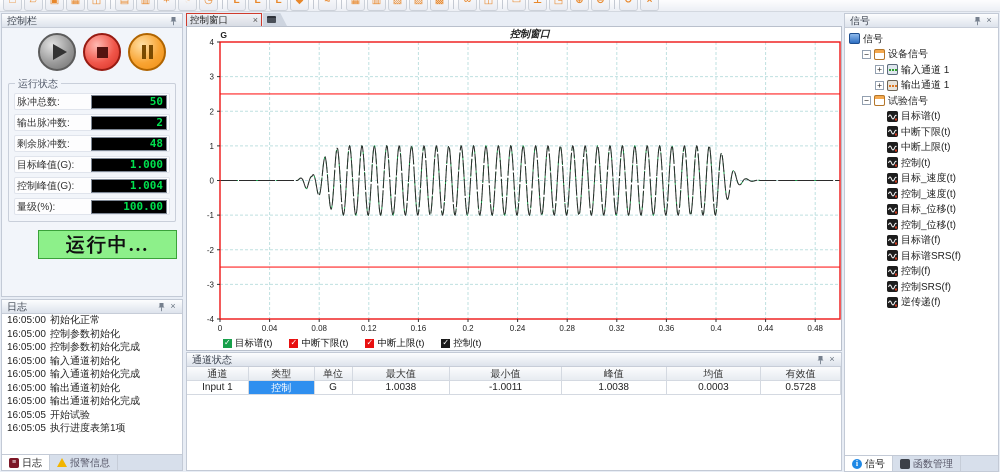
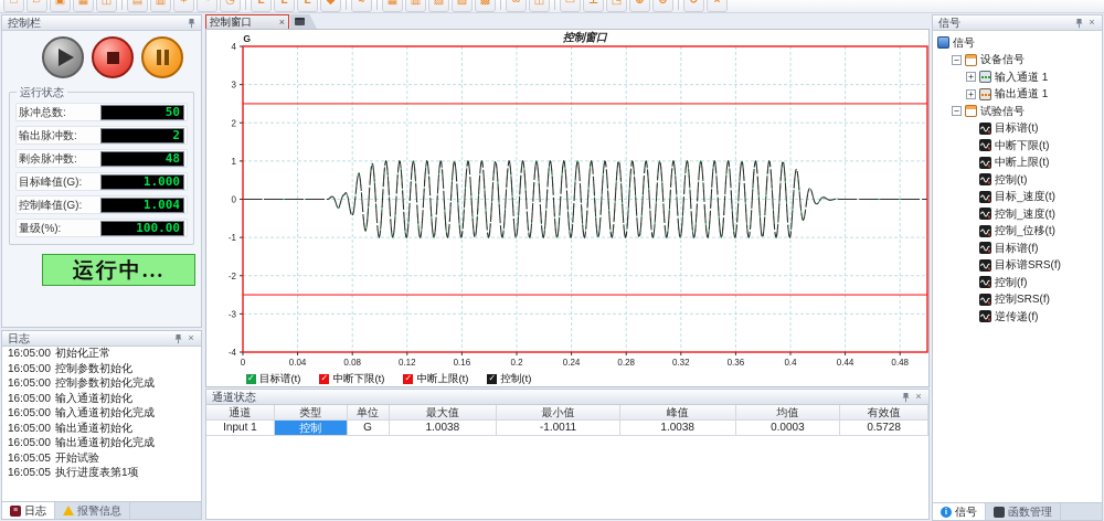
  □
  ▱
  ▣
  ▦
  ◫
  ▤
  ▥
  ✶
  ◔
  ◷
  L
  L
  L
  ◆
  ≈
  ▦
  ▥
  ▧
  ▨
  ▩
  ∞
  ◫
  ▭
  ⊥
  ◳
  ⊕
  ⊖
  ↺
  ×
  控制栏
  运行状态
  脉冲总数:
  50
  输出脉冲数:
  2
  剩余脉冲数:
  48
  目标峰值(G):
  1.000
  控制峰值(G):
  1.004
  量级(%):
  100.00
  运行中...
  日志
  ×
  16:05:00
  初始化正常
  16:05:00
  控制参数初始化
  16:05:00
  控制参数初始化完成
  16:05:00
  输入通道初始化
  16:05:00
  输入通道初始化完成
  16:05:00
  输出通道初始化
  16:05:00
  输出通道初始化完成
  16:05:05
  开始试验
  16:05:05
  执行进度表第1项
  日志
  报警信息
  控制窗口
  ×
  4
  3
  2
  1
  0
  -1
  -2
  -3
  -4
  0
  0.04
  0.08
  0.12
  0.16
  0.2
  0.24
  0.28
  0.32
  0.36
  0.4
  0.44
  0.48
  控制窗口
  G
  目标谱(t)
  中断下限(t)
  中断上限(t)
  控制(t)
  通道状态
  ×
  通道
  类型
  单位
  最大值
  最小值
  峰值
  均值
  有效值
  Input 1
  控制
  G
  1.0038
  -1.0011
  1.0038
  0.0003
  0.5728
  信号
  ×
  信号
  −
  设备信号
  +
  输入通道 1
  +
  输出通道 1
  −
  试验信号
  目标谱(t)
  中断下限(t)
  中断上限(t)
  控制(t)
  目标_速度(t)
  控制_速度(t)
- 目标_位移(t)
  控制_位移(t)
  目标谱(f)
  目标谱SRS(f)
  控制(f)
  控制SRS(f)
  逆传递(f)
  i
  信号
  函数管理
